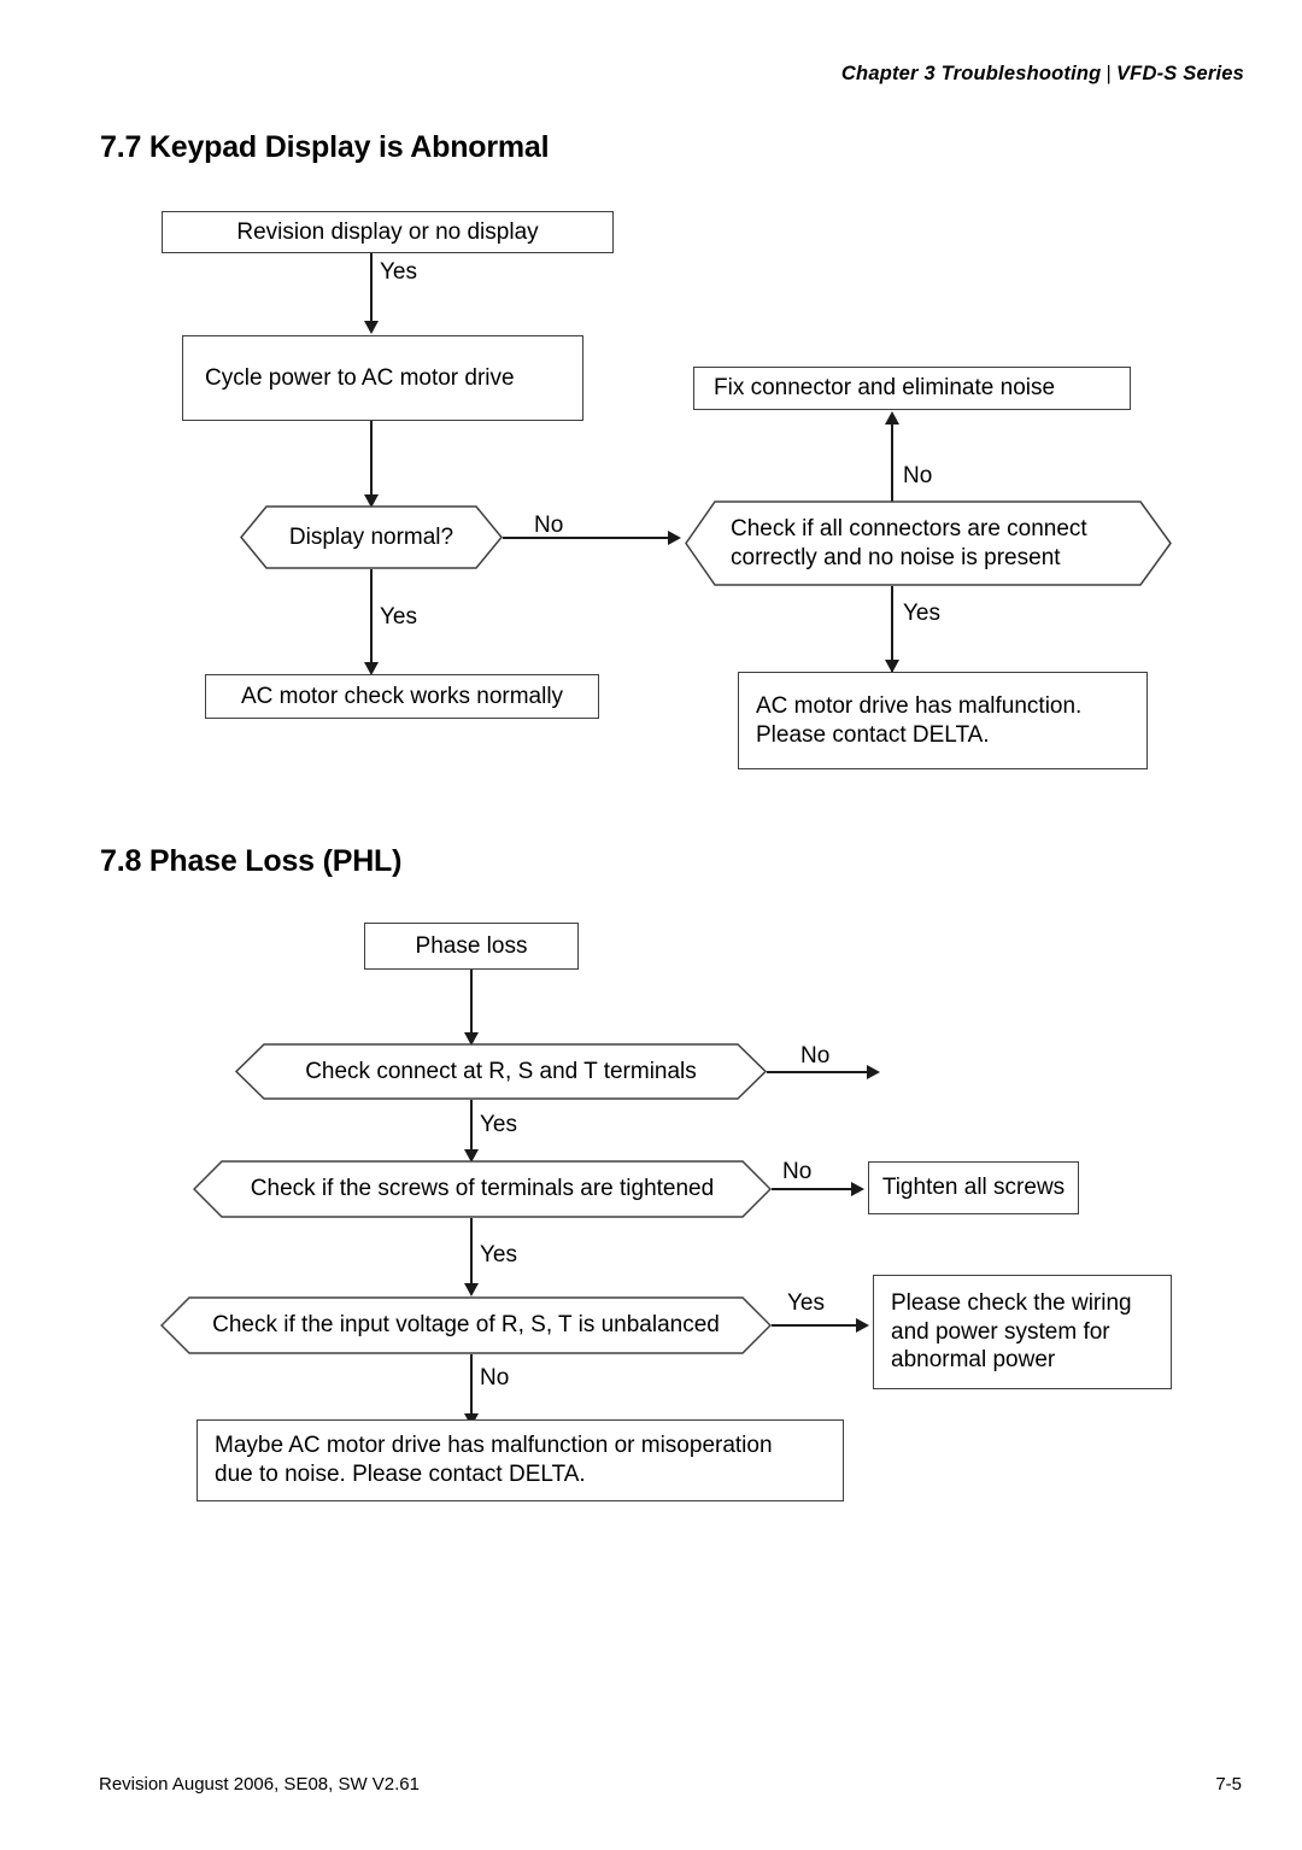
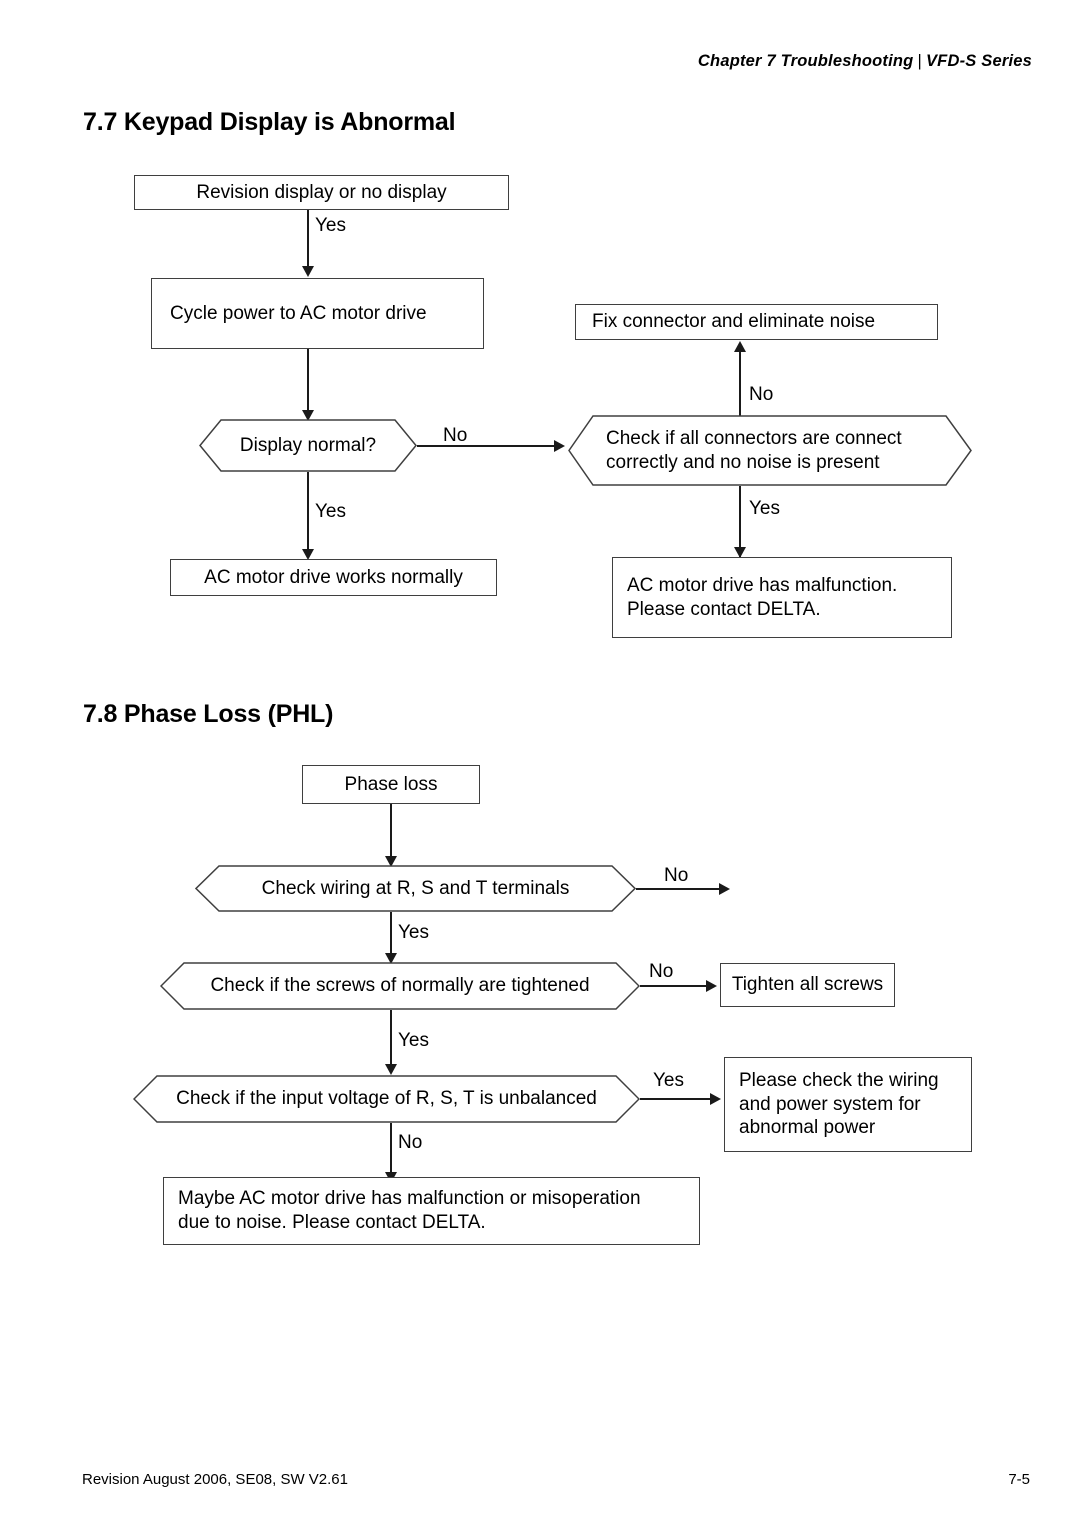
- Chapter 3 Troubleshooting | VFD-S Series
+ Chapter 7 Troubleshooting | VFD-S Series
  7.7 Keypad Display is Abnormal
  Revision display or no display
  Yes
  Cycle power to AC motor drive
  Display normal?
  No
  Yes
- AC motor check works normally
+ AC motor drive works normally
  Fix connector and eliminate noise
  No
  Check if all connectors are connect
  correctly and no noise is present
  Yes
  AC motor drive has malfunction.
  Please contact DELTA.
  7.8 Phase Loss (PHL)
  Phase loss
- Check connect at R, S and T terminals
+ Check wiring at R, S and T terminals
  No
  Yes
- Check if the screws of terminals are tightened
+ Check if the screws of normally are tightened
  No
  Tighten all screws
  Yes
  Check if the input voltage of R, S, T is unbalanced
  Yes
  Please check the wiring
  and power system for
  abnormal power
  No
  Maybe AC motor drive has malfunction or misoperation
  due to noise. Please contact DELTA.
  Revision August 2006, SE08, SW V2.61
  7-5
